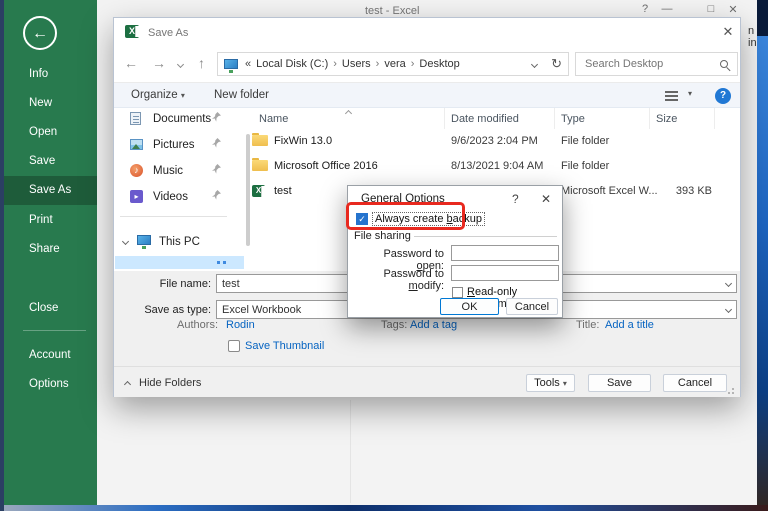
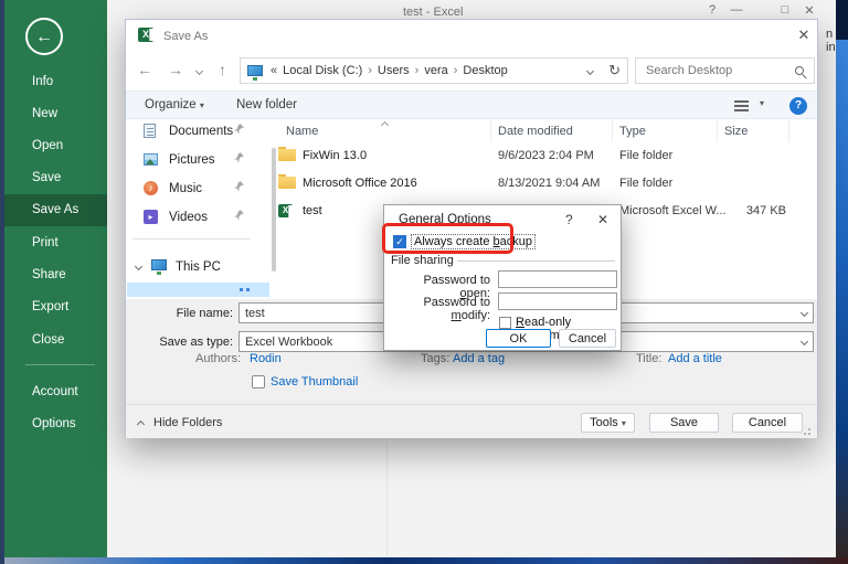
  test - Excel
  ?
  —
  □
  ✕
  n in
  ←
  Info
  New
  Open
  Save
  Save As
  Print
  Share
+ Export
  Close
  Account
  Options
  X
  Save As
  ✕
  ←
  →
  ↑
  «
  Local Disk (C:)
  ›
  Users
  ›
  vera
  ›
  Desktop
  ↻
  Search Desktop
  Organize ▾
  New folder
  ▾
  ?
  Documents
  Pictures
  ♪
  Music
  ▸
  Videos
  This PC
  Name
  Date modified
  Type
  Size
  FixWin 13.0
  9/6/2023 2:04 PM
  File folder
  Microsoft Office 2016
  8/13/2021 9:04 AM
  File folder
  X
  test
  Microsoft Excel W...
- 393 KB
+ 347 KB
  File name:
  test
  Save as type:
  Excel Workbook
  Authors:
  Rodin
  Tags:
  Add a tag
  Title:
  Add a title
  Save Thumbnail
  Hide Folders
  Tools ▾
  Save
  Cancel
  General Options
  ?
  ✕
  ✓
  Always create backup
  File sharing
  Password to open:
  Password to modify:
  OK
  Cancel
